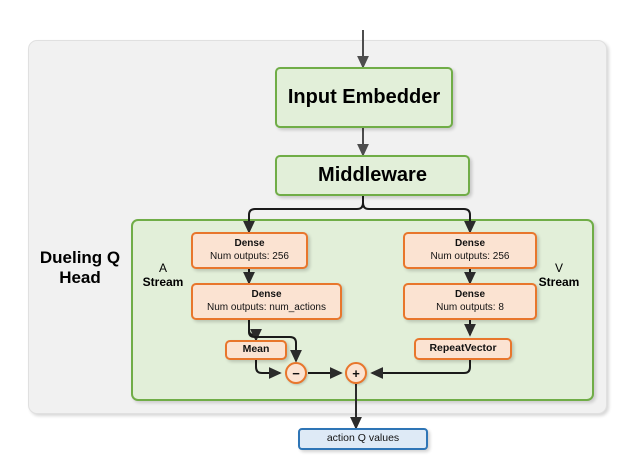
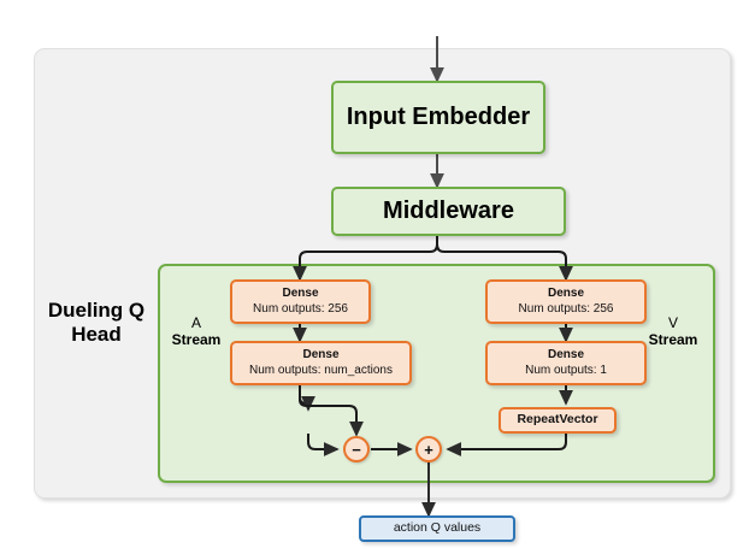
  Input Embedder
  Middleware
  Dense
  Num outputs: 256
  Dense
  Num outputs: num_actions
- Mean
  Dense
  Num outputs: 256
  Dense
- Num outputs: 8
+ Num outputs: 1
  RepeatVector
  −
  +
  action Q values
  Dueling Q Head
  A
  Stream
  V
  Stream
